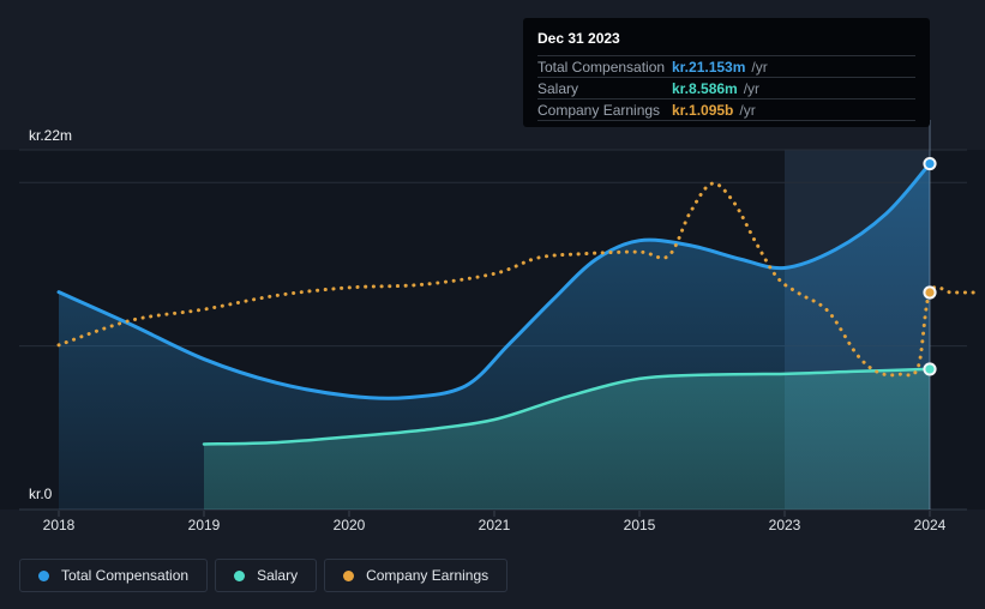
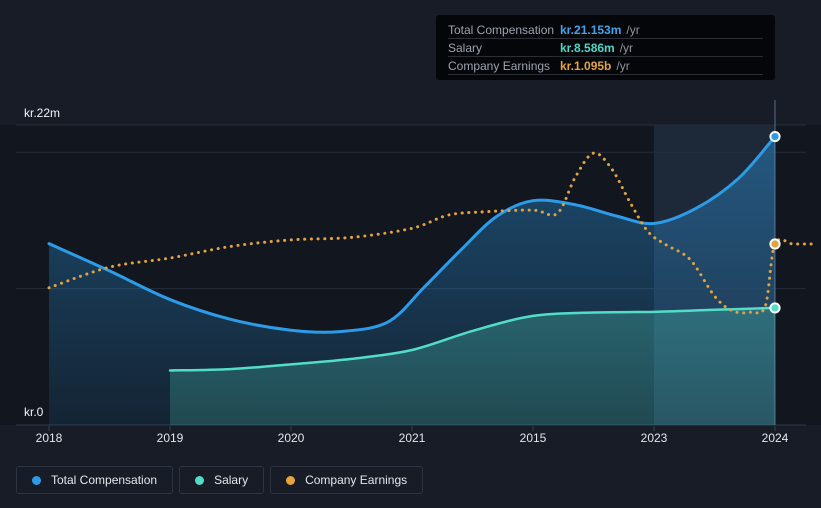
  2018
  2019
  2020
  2021
  2015
  2023
  2024
  kr.22m
  kr.0
- Dec 31 2023
  Total Compensation
  kr.21.153m
  /yr
  Salary
  kr.8.586m
  /yr
  Company Earnings
  kr.1.095b
  /yr
  Total Compensation
  Salary
  Company Earnings
